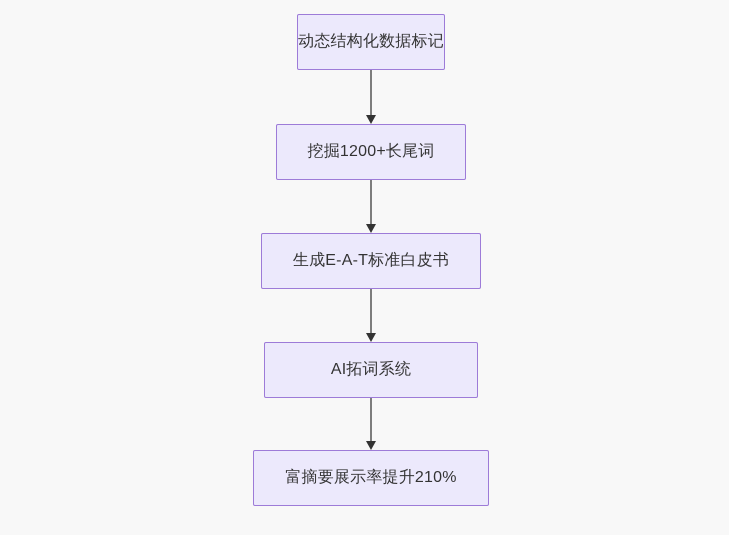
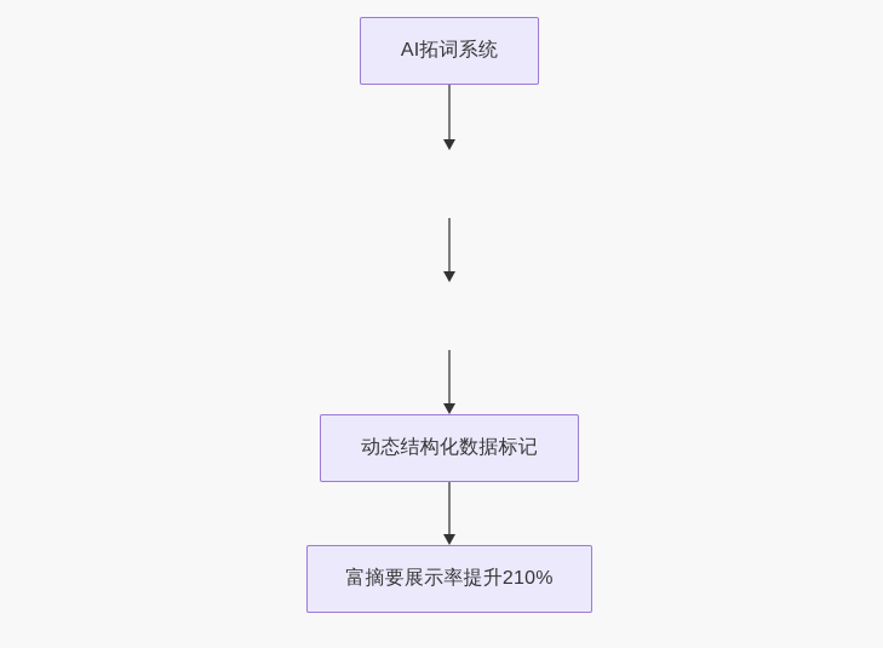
- 动态结构化数据标记
+ AI拓词系统
- 挖掘1200+长尾词
- 生成E-A-T标准白皮书
- AI拓词系统
+ 动态结构化数据标记
  富摘要展示率提升210%
